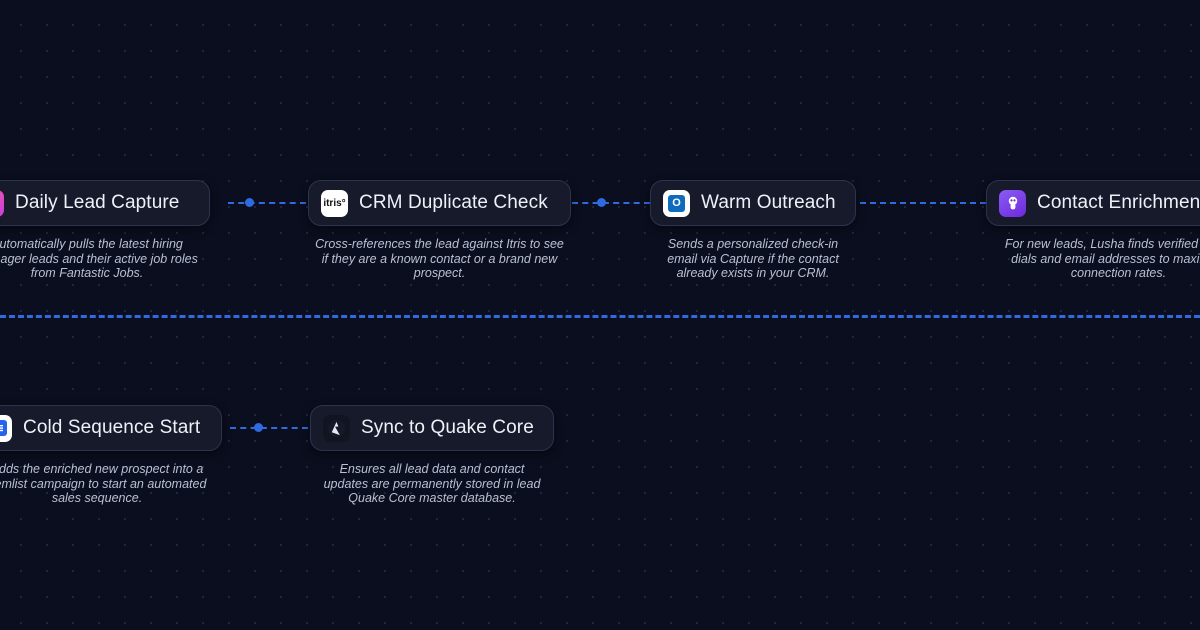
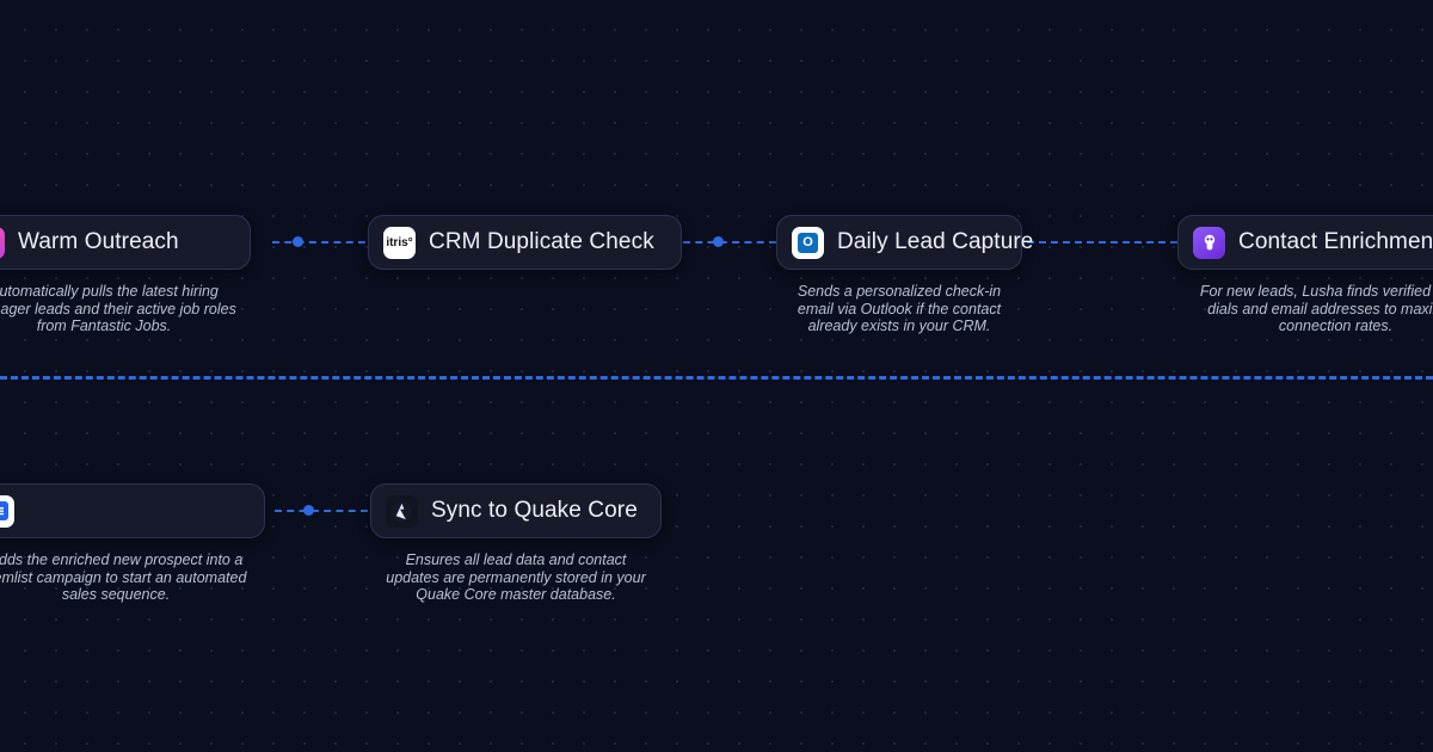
- Daily Lead Capture
+ Warm Outreach
  utomatically pulls the latest hiring ager leads and their active job roles from Fantastic Jobs.
  itris°
  CRM Duplicate Check
- Cross-references the lead against Itris to see if they are a known contact or a brand new prospect.
  O
- Warm Outreach
+ Daily Lead Capture
- Sends a personalized check-in email via Capture if the contact already exists in your CRM.
+ Sends a personalized check-in email via Outlook if the contact already exists in your CRM.
  Contact Enrichmen
  For new leads, Lusha finds verified dials and email addresses to maxi connection rates.
- Cold Sequence Start
  dds the enriched new prospect into a mlist campaign to start an automated sales sequence.
  Sync to Quake Core
- Ensures all lead data and contact updates are permanently stored in lead Quake Core master database.
+ Ensures all lead data and contact updates are permanently stored in your Quake Core master database.
